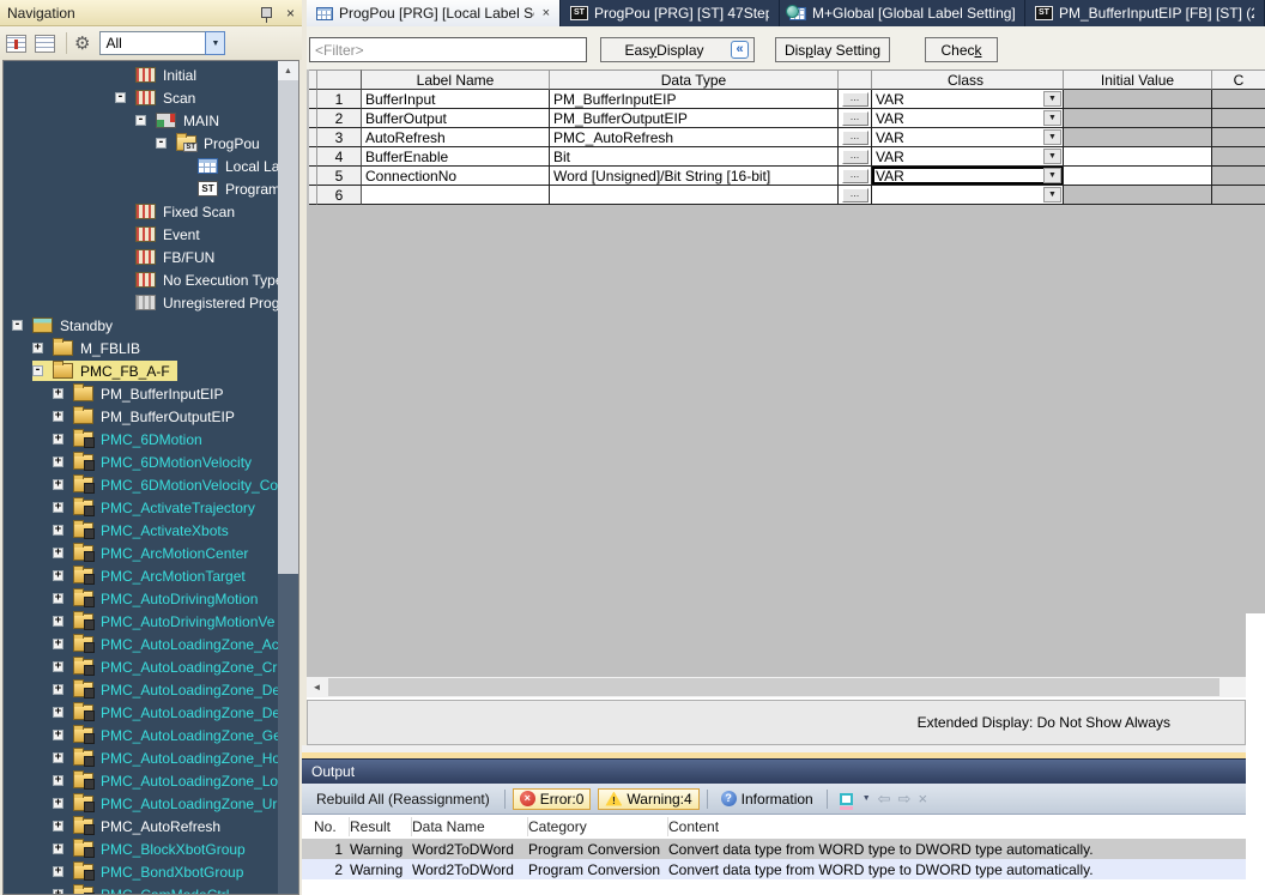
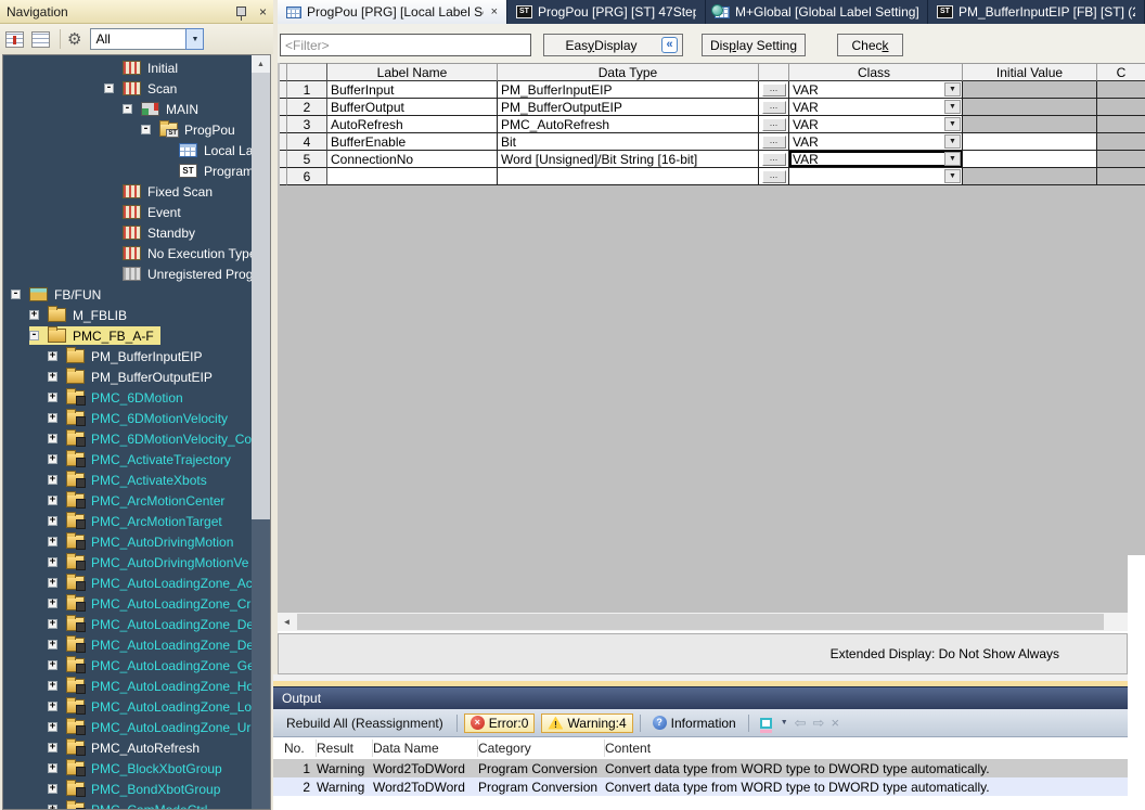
  Navigation
  ×
  ⚙
  All
  Initial
  -
  Scan
  -
  MAIN
  -
  ProgPou
  Local La
  ST
  Fixed Scan
  Event
- FB/FUN
+ Standby
  No Execution Typ
  Unregistered Prog
  -
- Standby
+ FB/FUN
  +
  M_FBLIB
  -
  PMC_FB_A-F
  +
  PM_BufferInputEIP
  +
  PM_BufferOutputEIP
  +
  PMC_6DMotion
  +
  PMC_6DMotionVelocity
  +
  PMC_6DMotionVelocity_Co
  +
  PMC_ActivateTrajectory
  +
  PMC_ActivateXbots
  +
  PMC_ArcMotionCenter
  +
  PMC_ArcMotionTarget
  +
  PMC_AutoDrivingMotion
  +
  PMC_AutoDrivingMotionVe
  +
  PMC_AutoLoadingZone_Ac
  +
  PMC_AutoLoadingZone_Cr
  +
  PMC_AutoLoadingZone_De
  +
  PMC_AutoLoadingZone_De
  +
  PMC_AutoLoadingZone_G
  +
  PMC_AutoLoadingZone_Ho
  +
  PMC_AutoLoadingZone_Lo
  +
  PMC_AutoLoadingZone_Ur
  +
  PMC_AutoRefresh
  +
  PMC_BlockXbotGroup
  +
  PMC_BondXbotGroup
  ProgPou [PRG] [Local Label S
  ×
  ProgPou [PRG] [ST] 47Ste
  M+Global [Global Label Setting]
  PM_BufferInputEIP [FB] [ST] (
  <Filter>
  Eas
  y
  Display
  «
  Dis
  p
  lay Setting
  Chec
  k
  Label Name
  Data Type
  Class
  Initial Value
  C
  1
  BufferInput
  PM_BufferInputEIP
  ...
  VAR
  2
  BufferOutput
  PM_BufferOutputEIP
  ...
  VAR
  3
  AutoRefresh
  PMC_AutoRefresh
  ...
  VAR
  4
  BufferEnable
  Bit
  ...
  VAR
  5
  ConnectionNo
  Word [Unsigned]/Bit String [16-bit]
  ...
  VAR
  6
  ...
  ◄
  Extended Display: Do Not Show Always
  Output
  Rebuild All (Reassignment)
  ×
  Error:0
  !
  Warning:4
  ?
  Information
  ⇦
  ⇨
  ×
  No.
  Result
  Data Name
  Category
  Content
  1
  Warning
  Word2ToDWord
  Program Conversion
  Convert data type from WORD type to DWORD type automatically.
  2
  Warning
  Word2ToDWord
  Program Conversion
  Convert data type from WORD type to DWORD type automatically.
